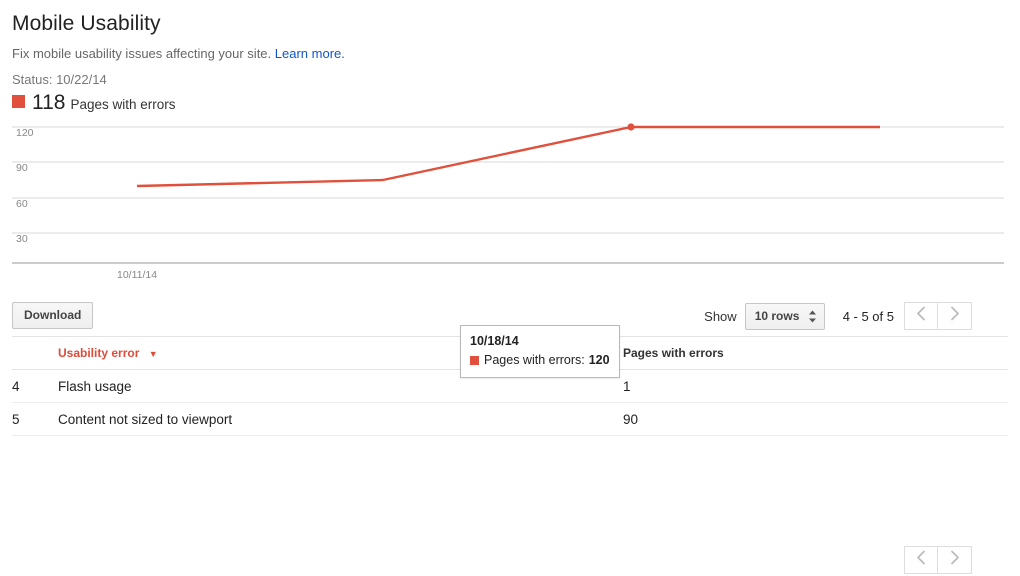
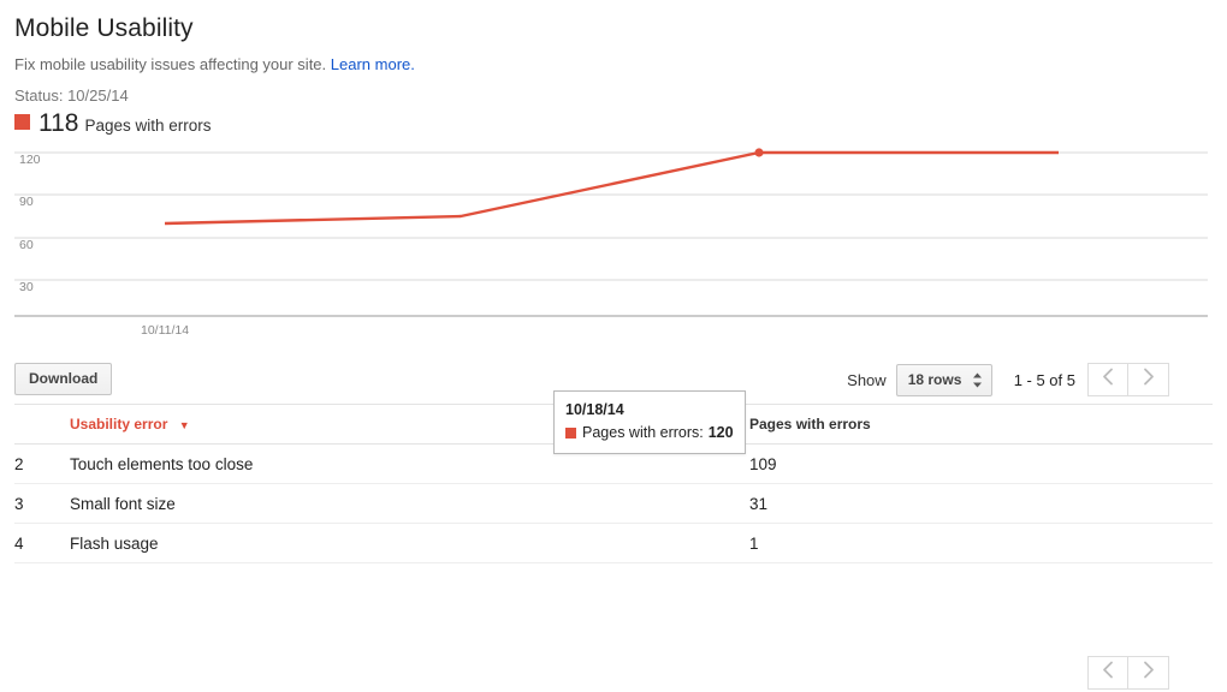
  Mobile Usability
  Fix mobile usability issues affecting your site. Learn more.
- Status: 10/22/14
+ Status: 10/25/14
  118
  Pages with errors
  120
  90
  60
  30
  10/11/14
  10/18/14
  Pages with errors:
  120
  Download
  Show
- 10 rows
+ 18 rows
- 4 - 5 of 5
+ 1 - 5 of 5
  	Usability error ▼	Pages with errors
+ 2	Touch elements too close	109
+ 3	Small font size	31
  4	Flash usage	1
- 5	Content not sized to viewport	90
